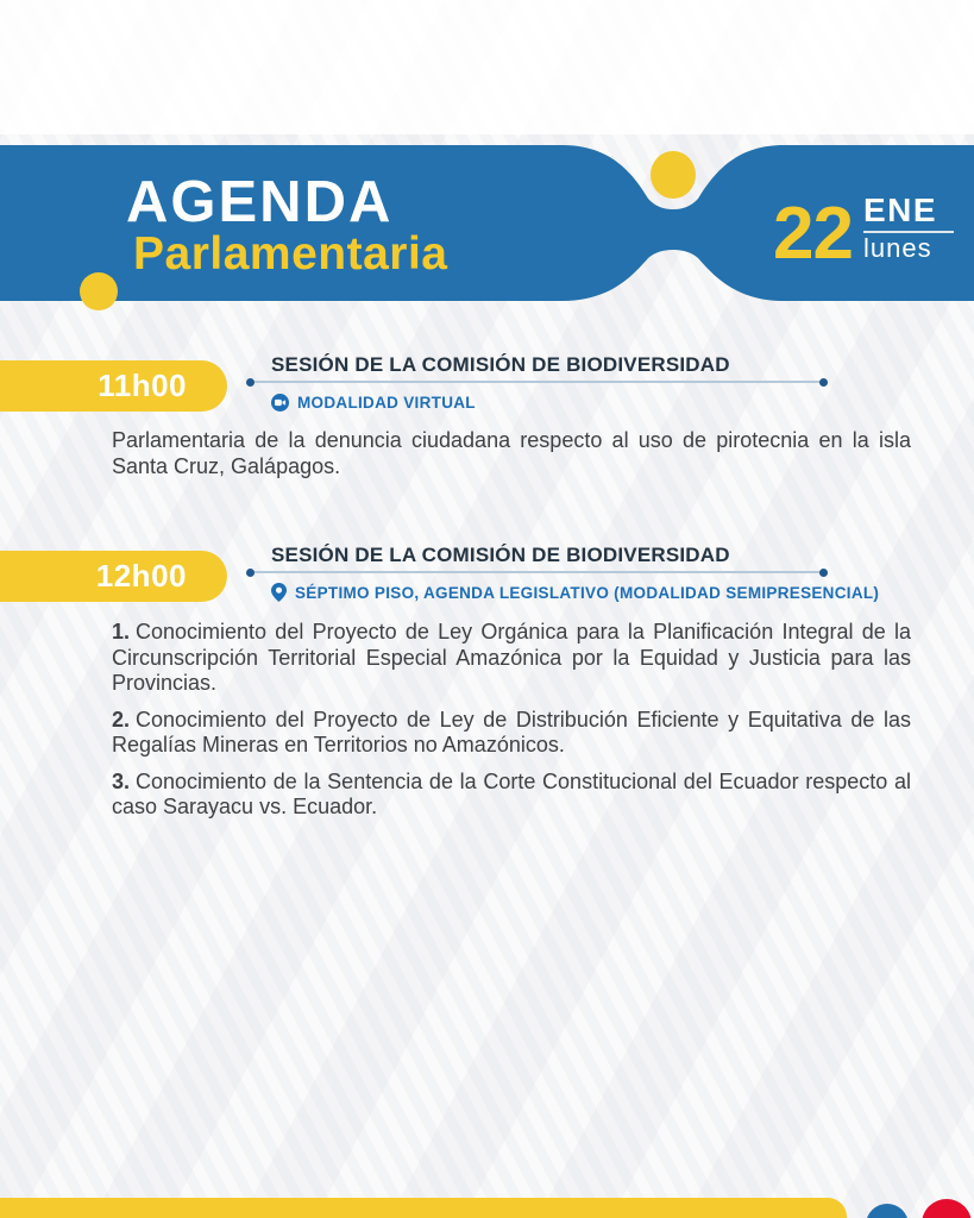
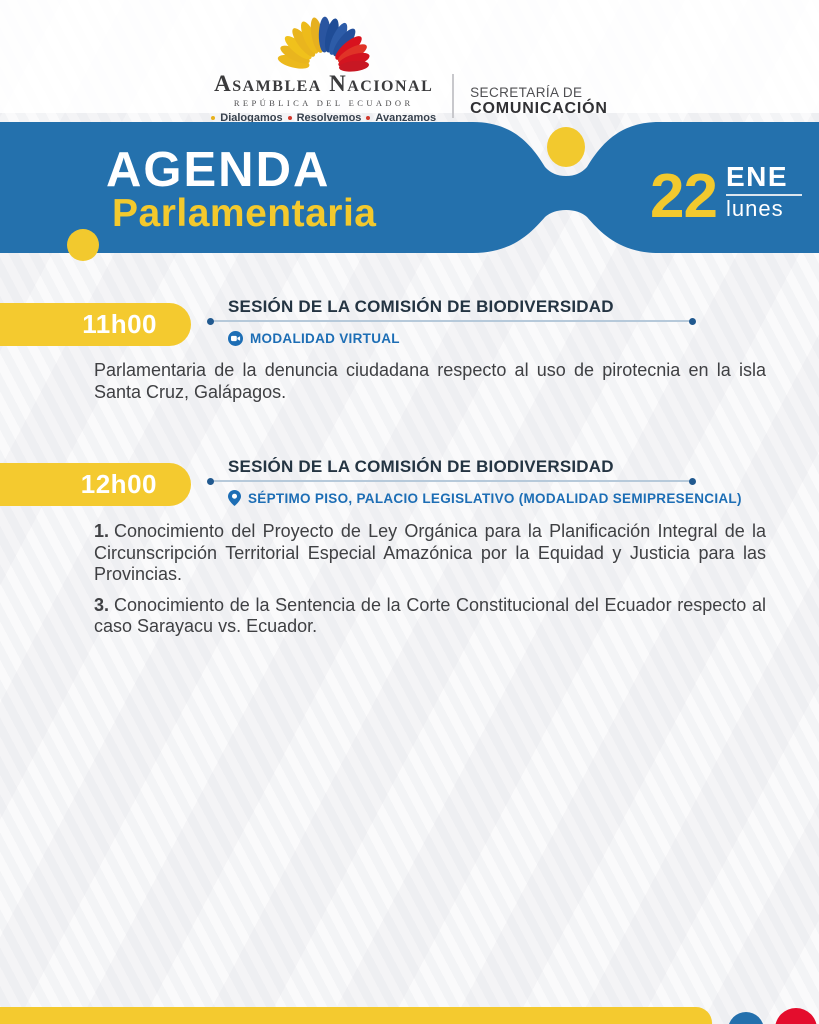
+ Asamblea Nacional
+ REPÚBLICA DEL ECUADOR
+ Dialogamos
+ Resolvemos
+ Avanzamos
+ SECRETARÍA DE
+ COMUNICACIÓN
  AGENDA
  Parlamentaria
  22
  ENE
  lunes
  11h00
  SESIÓN DE LA COMISIÓN DE BIODIVERSIDAD
  MODALIDAD VIRTUAL
  Parlamentaria de la denuncia ciudadana respecto al uso de pirotecnia en la isla Santa Cruz, Galápagos.
  12h00
  SESIÓN DE LA COMISIÓN DE BIODIVERSIDAD
- SÉPTIMO PISO, AGENDA LEGISLATIVO (MODALIDAD SEMIPRESENCIAL)
+ SÉPTIMO PISO, PALACIO LEGISLATIVO (MODALIDAD SEMIPRESENCIAL)
  1. Conocimiento del Proyecto de Ley Orgánica para la Planificación Integral de la Circunscripción Territorial Especial Amazónica por la Equidad y Justicia para las Provincias.
- 2. Conocimiento del Proyecto de Ley de Distribución Eficiente y Equitativa de las Regalías Mineras en Territorios no Amazónicos.
  3. Conocimiento de la Sentencia de la Corte Constitucional del Ecuador respecto al caso Sarayacu vs. Ecuador.
